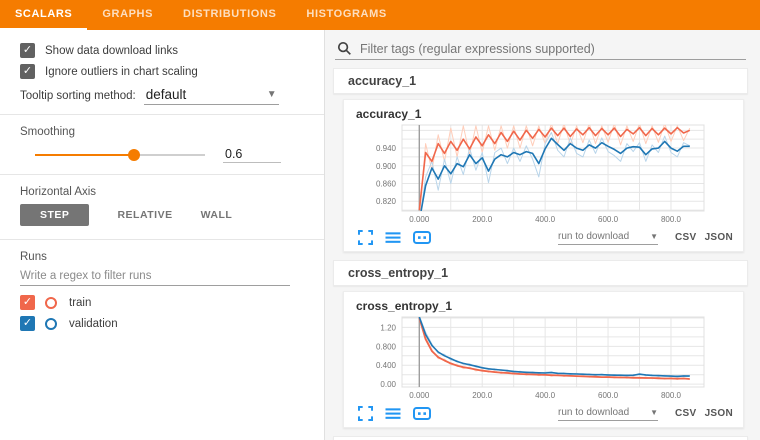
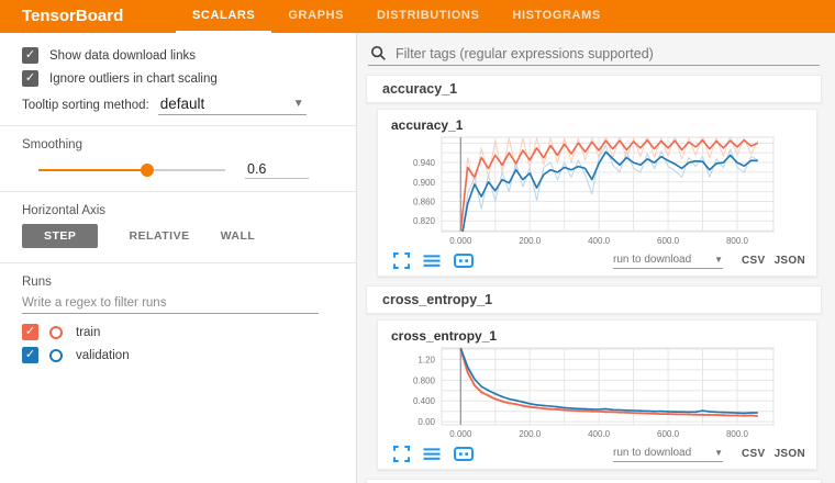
+ TensorBoard
  SCALARS
  GRAPHS
  DISTRIBUTIONS
  HISTOGRAMS
  ✓
  Show data download links
  ✓
  Ignore outliers in chart scaling
  Tooltip sorting method:
  default
  ▼
  Smoothing
  0.6
  Horizontal Axis
  STEP
  RELATIVE
  WALL
  Runs
  Write a regex to filter runs
  ✓
  train
  ✓
  validation
  Filter tags (regular expressions supported)
  accuracy_1
  accuracy_1
  0.000
  200.0
  400.0
  600.0
  800.0
  0.820
  0.860
  0.900
  0.940
  run to download
  ▼
  CSV JSON
  cross_entropy_1
  cross_entropy_1
  0.000
  200.0
  400.0
  600.0
  800.0
  0.00
  0.400
  0.800
  1.20
  run to download
  ▼
  CSV JSON
